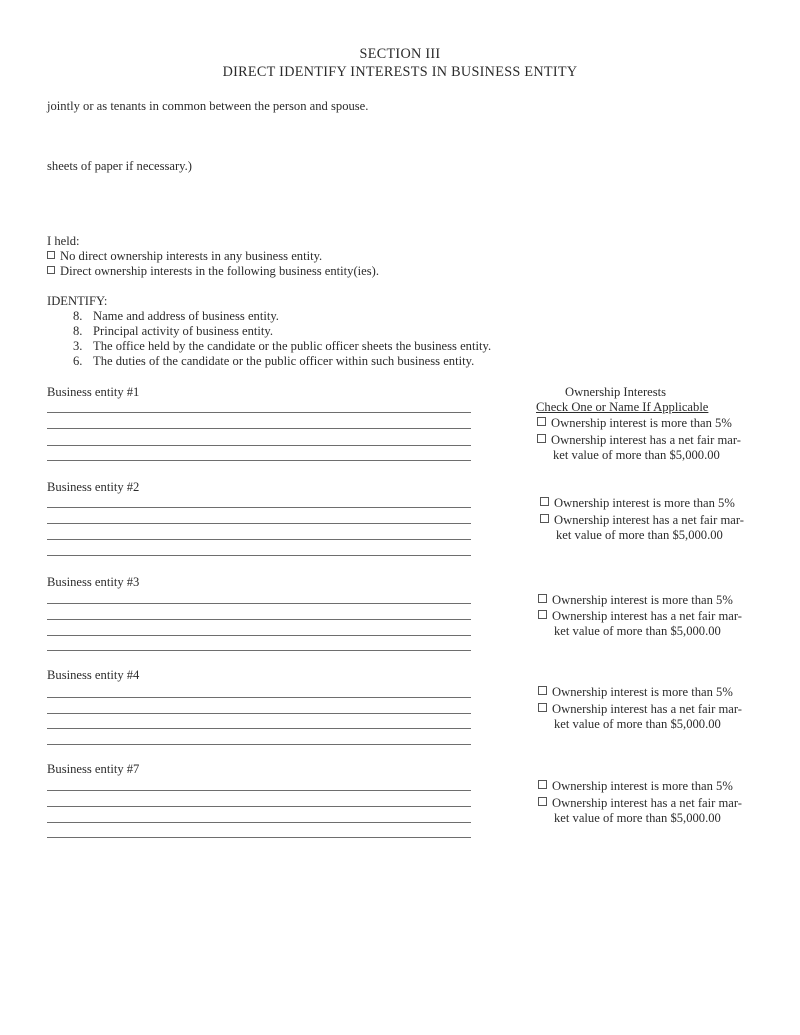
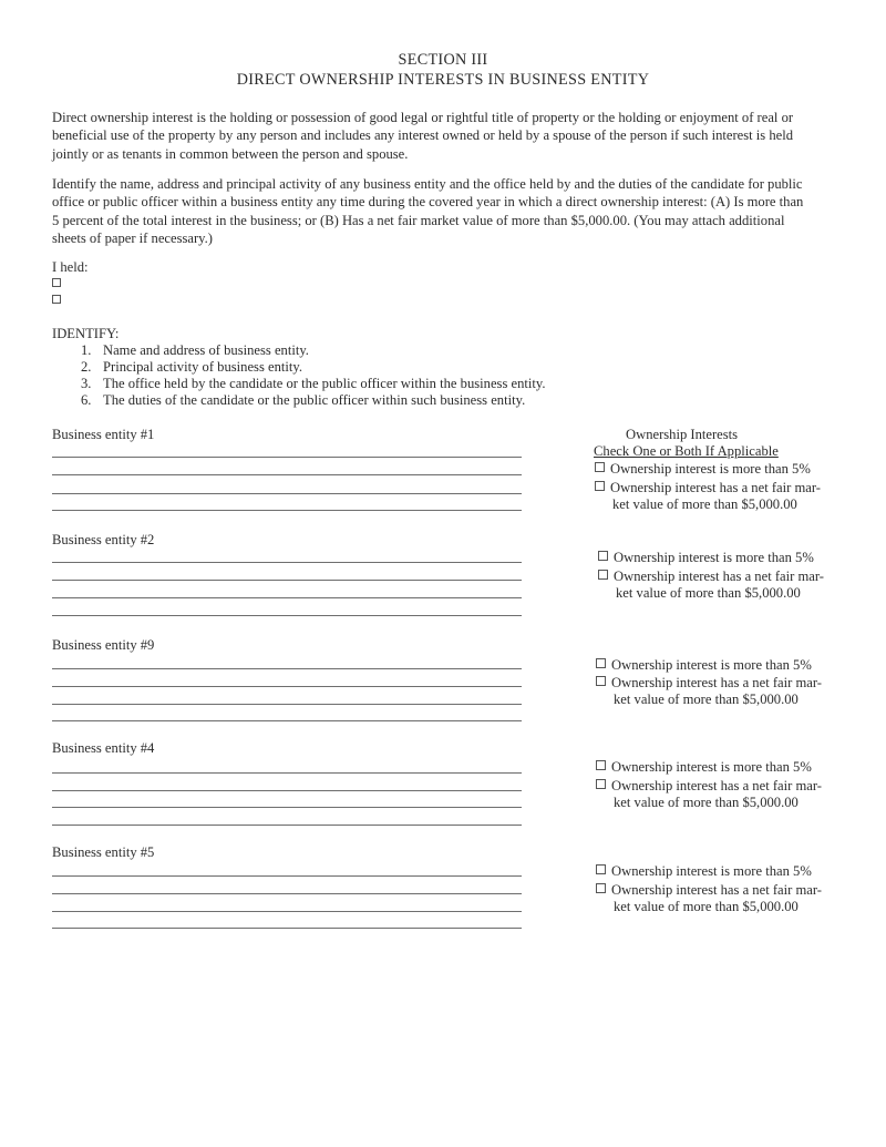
  SECTION III
- DIRECT IDENTIFY INTERESTS IN BUSINESS ENTITY
+ DIRECT OWNERSHIP INTERESTS IN BUSINESS ENTITY
+ Direct ownership interest is the holding or possession of good legal or rightful title of property or the holding or enjoyment of real or
+ beneficial use of the property by any person and includes any interest owned or held by a spouse of the person if such interest is held
  jointly or as tenants in common between the person and spouse.
+ Identify the name, address and principal activity of any business entity and the office held by and the duties of the candidate for public
+ office or public officer within a business entity any time during the covered year in which a direct ownership interest: (A) Is more than
+ 5 percent of the total interest in the business; or (B) Has a net fair market value of more than $5,000.00. (You may attach additional
  sheets of paper if necessary.)
  I held:
- No direct ownership interests in any business entity.
- Direct ownership interests in the following business entity(ies).
  IDENTIFY:
- 8. Name and address of business entity.
+ 1. Name and address of business entity.
- 8. Principal activity of business entity.
+ 2. Principal activity of business entity.
- 3. The office held by the candidate or the public officer sheets the business entity.
+ 3. The office held by the candidate or the public officer within the business entity.
  6. The duties of the candidate or the public officer within such business entity.
  Ownership Interests
- Check One or Name If Applicable
+ Check One or Both If Applicable
  Business entity #1
  Ownership interest is more than 5%
  Ownership interest has a net fair mar-
  ket value of more than $5,000.00
  Business entity #2
  Ownership interest is more than 5%
  Ownership interest has a net fair mar-
  ket value of more than $5,000.00
- Business entity #3
+ Business entity #9
  Ownership interest is more than 5%
  Ownership interest has a net fair mar-
  ket value of more than $5,000.00
  Business entity #4
  Ownership interest is more than 5%
  Ownership interest has a net fair mar-
  ket value of more than $5,000.00
- Business entity #7
+ Business entity #5
  Ownership interest is more than 5%
  Ownership interest has a net fair mar-
  ket value of more than $5,000.00
